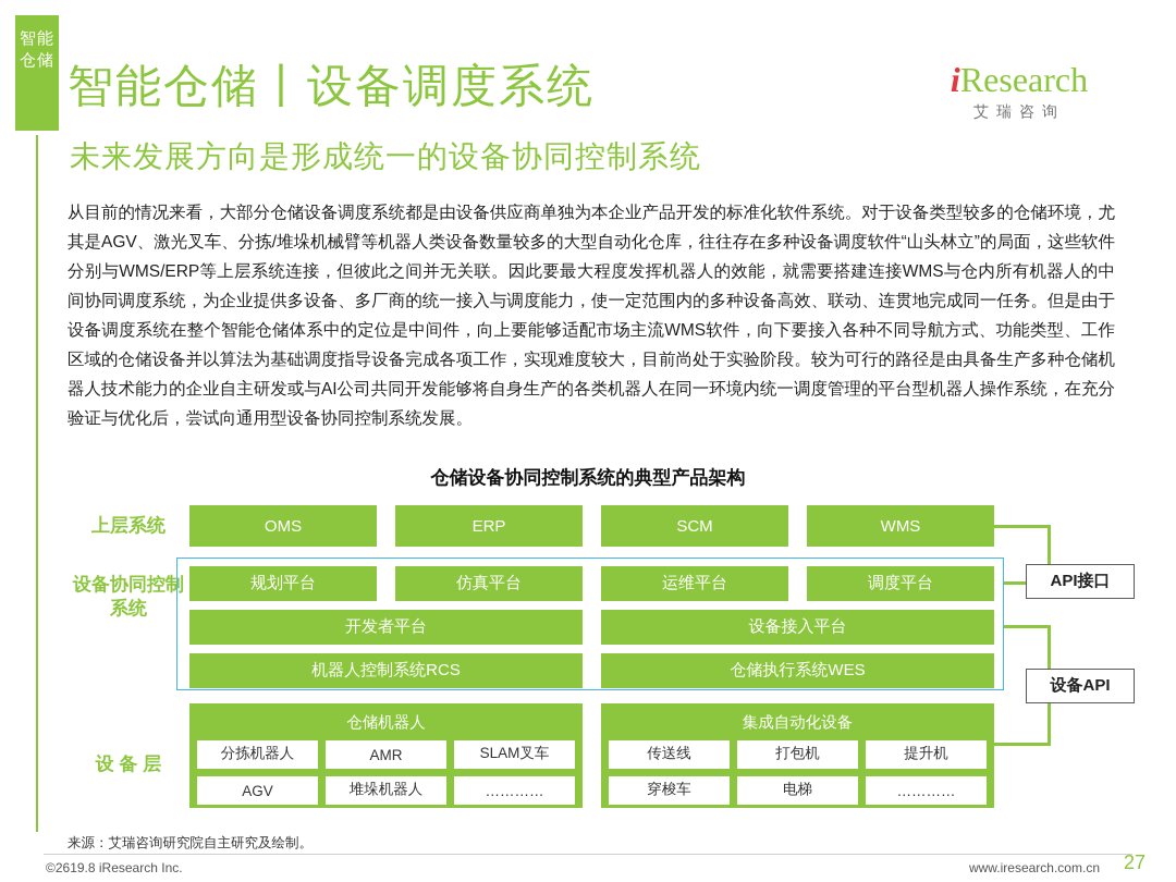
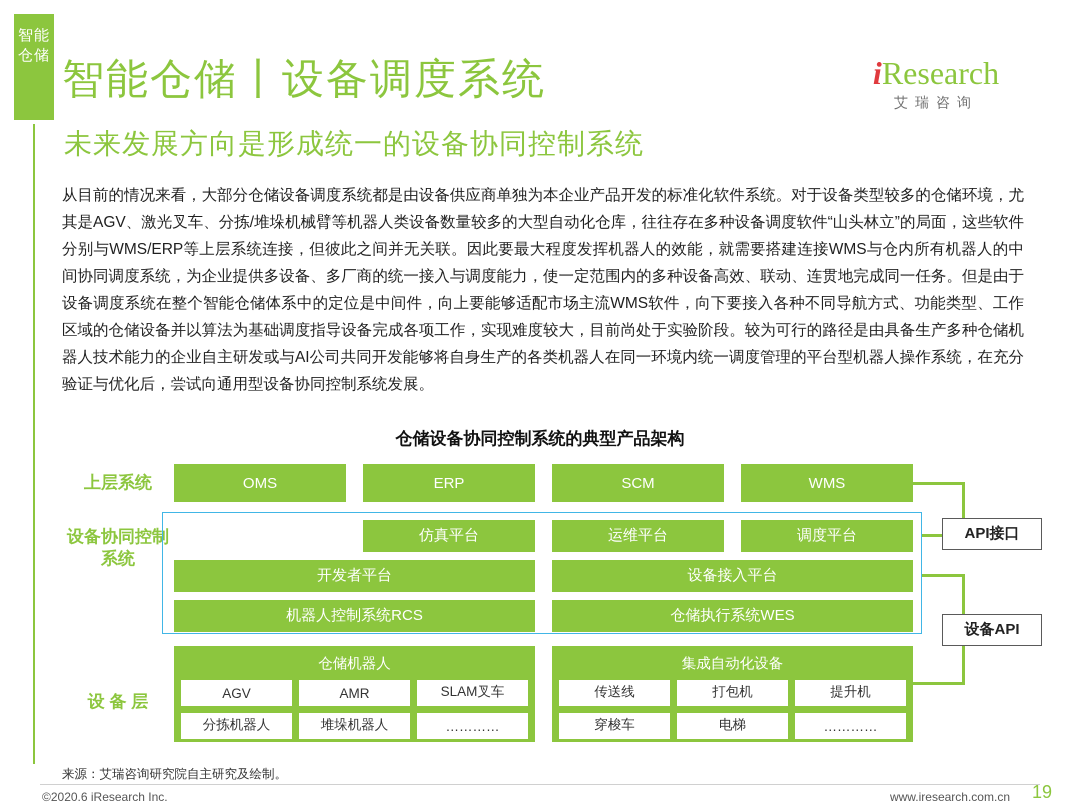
  智能仓储
  智能仓储丨设备调度系统
  未来发展方向是形成统一的设备协同控制系统
  iResearch
  艾瑞咨询
  从目前的情况来看，大部分仓储设备调度系统都是由设备供应商单独为本企业产品开发的标准化软件系统。对于设备类型较多的仓储环境，尤其是AGV、激光叉车、分拣/堆垛机械臂等机器人类设备数量较多的大型自动化仓库，往往存在多种设备调度软件“山头林立”的局面，这些软件分别与WMS/ERP等上层系统连接，但彼此之间并无关联。因此要最大程度发挥机器人的效能，就需要搭建连接WMS与仓内所有机器人的中间协同调度系统，为企业提供多设备、多厂商的统一接入与调度能力，使一定范围内的多种设备高效、联动、连贯地完成同一任务。但是由于设备调度系统在整个智能仓储体系中的定位是中间件，向上要能够适配市场主流WMS软件，向下要接入各种不同导航方式、功能类型、工作区域的仓储设备并以算法为基础调度指导设备完成各项工作，实现难度较大，目前尚处于实验阶段。较为可行的路径是由具备生产多种仓储机器人技术能力的企业自主研发或与AI公司共同开发能够将自身生产的各类机器人在同一环境内统一调度管理的平台型机器人操作系统，在充分验证与优化后，尝试向通用型设备协同控制系统发展。
  仓储设备协同控制系统的典型产品架构
  上层系统
  设备协同控制系统
  设 备 层
  OMS
  ERP
  SCM
  WMS
- 规划平台
  仿真平台
  运维平台
  调度平台
  开发者平台
  设备接入平台
  机器人控制系统RCS
  仓储执行系统WES
  API接口
  设备API
  仓储机器人
- 分拣机器人
+ AGV
  AMR
  SLAM叉车
- AGV
+ 分拣机器人
  堆垛机器人
  …………
  集成自动化设备
  传送线
  打包机
  提升机
  穿梭车
  电梯
  …………
  来源：艾瑞咨询研究院自主研究及绘制。
- ©2619.8 iResearch Inc.
+ ©2020.6 iResearch Inc.
  www.iresearch.com.cn
- 27
+ 19
